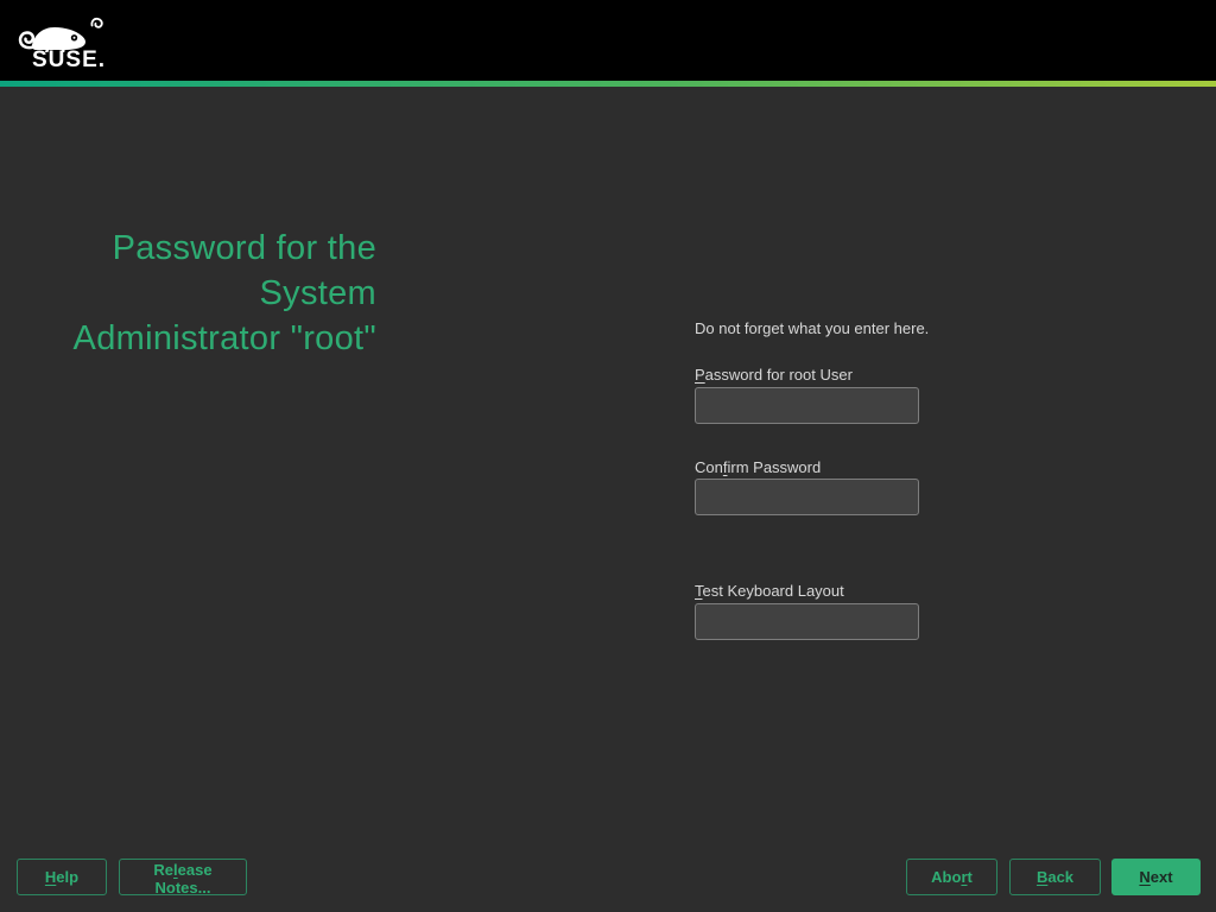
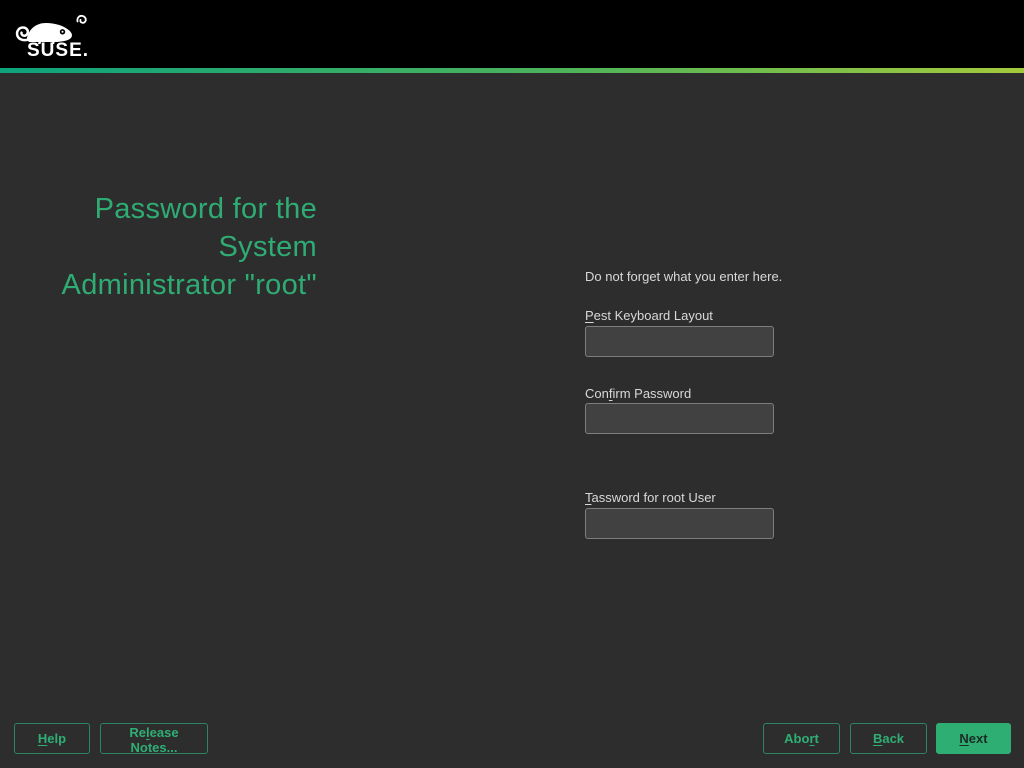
  SUSE.
  Password for the
  System
  Administrator "root"
  Do not forget what you enter here.
- Password for root User
+ Pest Keyboard Layout
  Confirm Password
- Test Keyboard Layout
+ Tassword for root User
  Help
  Release Notes...
  Abort
  Back
  Next
